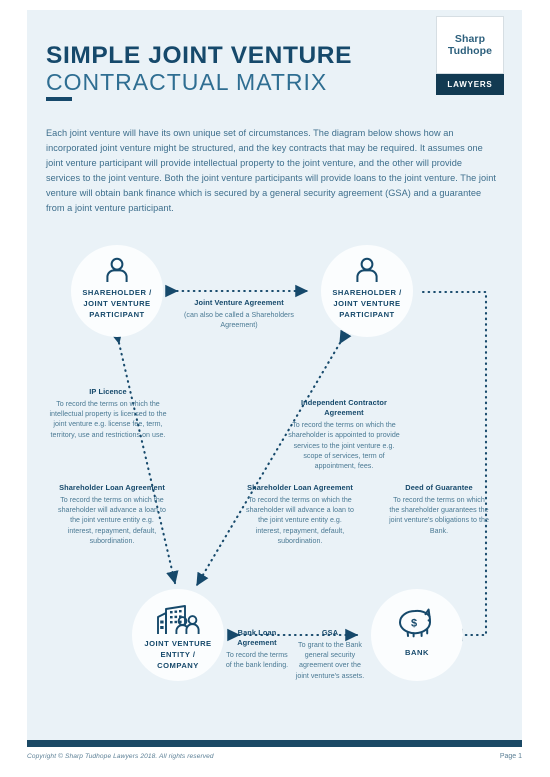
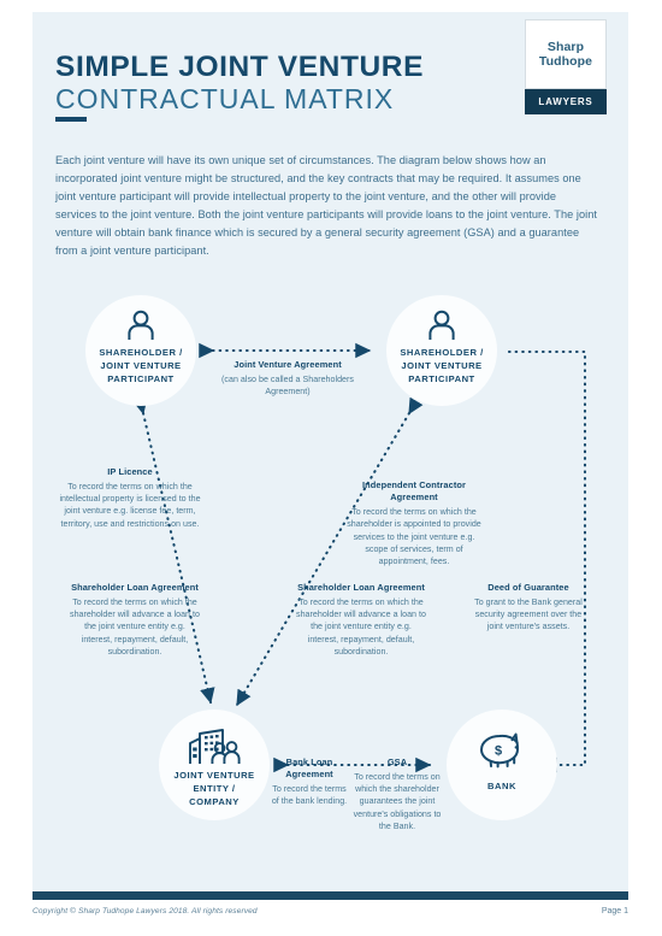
  SIMPLE JOINT VENTURE
  CONTRACTUAL MATRIX
  Sharp
  Tudhope
  LAWYERS
  Each joint venture will have its own unique set of circumstances. The diagram below shows how an incorporated joint venture might be structured, and the key contracts that may be required. It assumes one joint venture participant will provide intellectual property to the joint venture, and the other will provide services to the joint venture. Both the joint venture participants will provide loans to the joint venture. The joint venture will obtain bank finance which is secured by a general security agreement (GSA) and a guarantee from a joint venture participant.
  SHAREHOLDER /
  JOINT VENTURE
  PARTICIPANT
  SHAREHOLDER /
  JOINT VENTURE
  PARTICIPANT
  JOINT VENTURE
  ENTITY /
  COMPANY
  $
  BANK
  Joint Venture Agreement
  (can also be called a Shareholders Agreement)
  IP Licence
  To record the terms on which the intellectual property is licensed to the joint venture e.g. license fee, term, territory, use and restrictions on use.
  Independent Contractor Agreement
  To record the terms on which the shareholder is appointed to provide services to the joint venture e.g. scope of services, term of appointment, fees.
  Shareholder Loan Agreement
  To record the terms on which the shareholder will advance a loan to the joint venture entity e.g. interest, repayment, default, subordination.
  Shareholder Loan Agreement
  To record the terms on which the shareholder will advance a loan to the joint venture entity e.g. interest, repayment, default, subordination.
  Deed of Guarantee
- To record the terms on which the shareholder guarantees the joint venture's obligations to the Bank.
+ To grant to the Bank general security agreement over the joint venture's assets.
  Bank Loan Agreement
  To record the terms of the bank lending.
  GSA
- To grant to the Bank general security agreement over the joint venture's assets.
+ To record the terms on which the shareholder guarantees the joint venture's obligations to the Bank.
